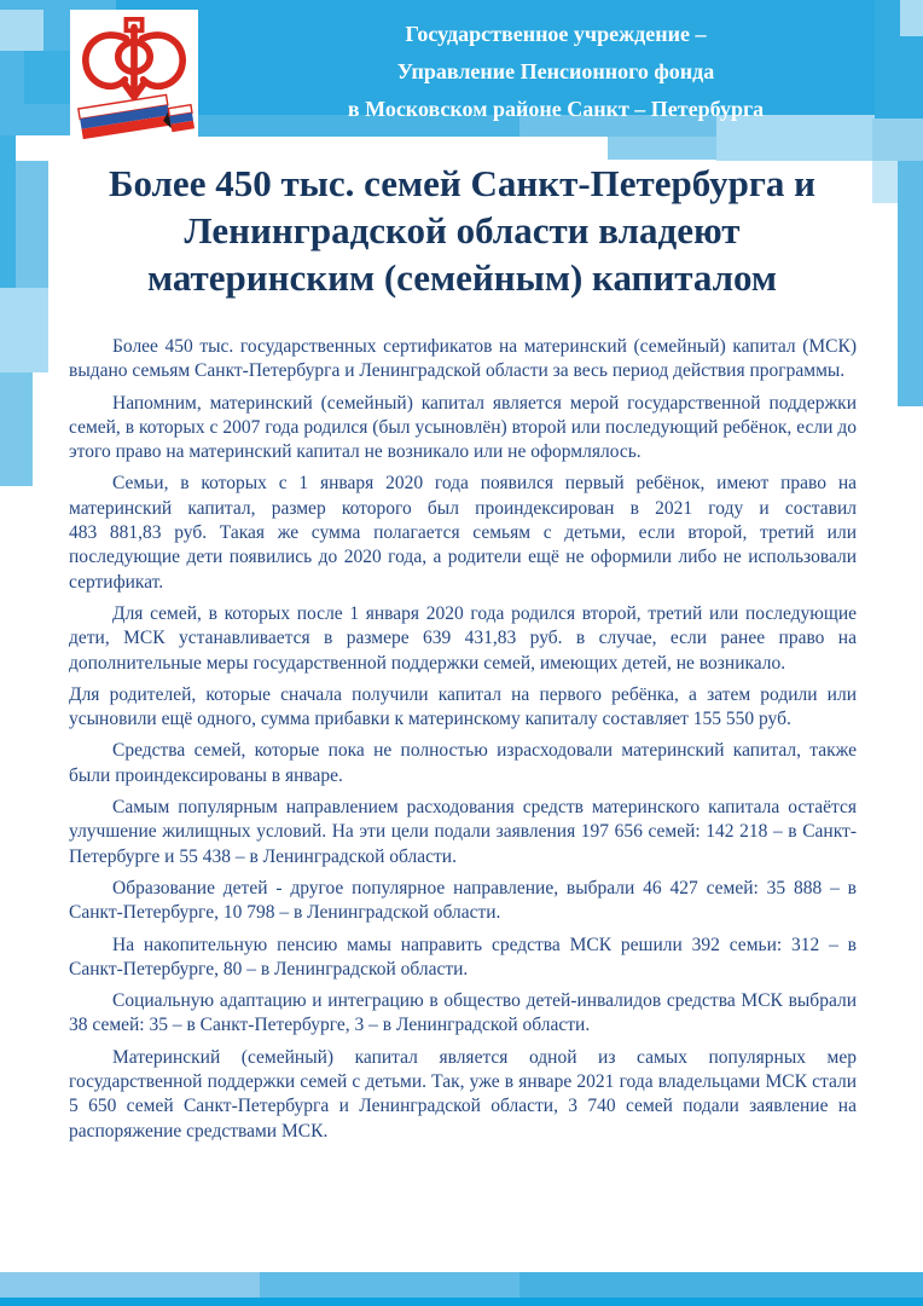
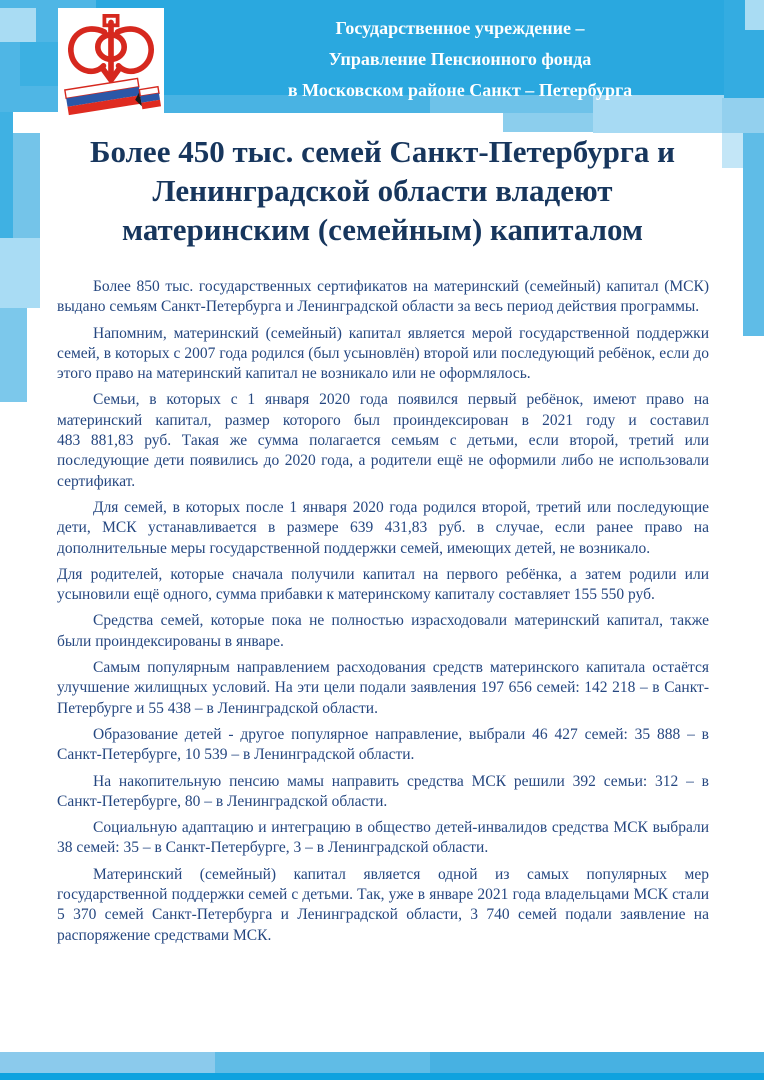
  Государственное учреждение –
  Управление Пенсионного фонда
  в Московском районе Санкт – Петербурга
  Более 450 тыс. семей Санкт-Петербурга и
  Ленинградской области владеют
  материнским (семейным) капиталом
- Более 450 тыс. государственных сертификатов на материнский (семейный) капитал (МСК) выдано семьям Санкт-Петербурга и Ленинградской области за весь период действия программы.
+ Более 850 тыс. государственных сертификатов на материнский (семейный) капитал (МСК) выдано семьям Санкт-Петербурга и Ленинградской области за весь период действия программы.
  Напомним, материнский (семейный) капитал является мерой государственной поддержки семей, в которых с 2007 года родился (был усыновлён) второй или последующий ребёнок, если до этого право на материнский капитал не возникало или не оформлялось.
  Семьи, в которых с 1 января 2020 года появился первый ребёнок, имеют право на материнский капитал, размер которого был проиндексирован в 2021 году и составил 483 881,83 руб. Такая же сумма полагается семьям с детьми, если второй, третий или последующие дети появились до 2020 года, а родители ещё не оформили либо не использовали сертификат.
  Для семей, в которых после 1 января 2020 года родился второй, третий или последующие дети, МСК устанавливается в размере 639 431,83 руб. в случае, если ранее право на дополнительные меры государственной поддержки семей, имеющих детей, не возникало.
  Для родителей, которые сначала получили капитал на первого ребёнка, а затем родили или усыновили ещё одного, сумма прибавки к материнскому капиталу составляет 155 550 руб.
  Средства семей, которые пока не полностью израсходовали материнский капитал, также были проиндексированы в январе.
  Самым популярным направлением расходования средств материнского капитала остаётся улучшение жилищных условий. На эти цели подали заявления 197 656 семей: 142 218 – в Санкт-Петербурге и 55 438 – в Ленинградской области.
- Образование детей - другое популярное направление, выбрали 46 427 семей: 35 888 – в Санкт-Петербурге, 10 798 – в Ленинградской области.
+ Образование детей - другое популярное направление, выбрали 46 427 семей: 35 888 – в Санкт-Петербурге, 10 539 – в Ленинградской области.
  На накопительную пенсию мамы направить средства МСК решили 392 семьи: 312 – в Санкт-Петербурге, 80 – в Ленинградской области.
  Социальную адаптацию и интеграцию в общество детей-инвалидов средства МСК выбрали 38 семей: 35 – в Санкт-Петербурге, 3 – в Ленинградской области.
- Материнский (семейный) капитал является одной из самых популярных мер государственной поддержки семей с детьми. Так, уже в январе 2021 года владельцами МСК стали 5 650 семей Санкт-Петербурга и Ленинградской области, 3 740 семей подали заявление на распоряжение средствами МСК.
+ Материнский (семейный) капитал является одной из самых популярных мер государственной поддержки семей с детьми. Так, уже в январе 2021 года владельцами МСК стали 5 370 семей Санкт-Петербурга и Ленинградской области, 3 740 семей подали заявление на распоряжение средствами МСК.
